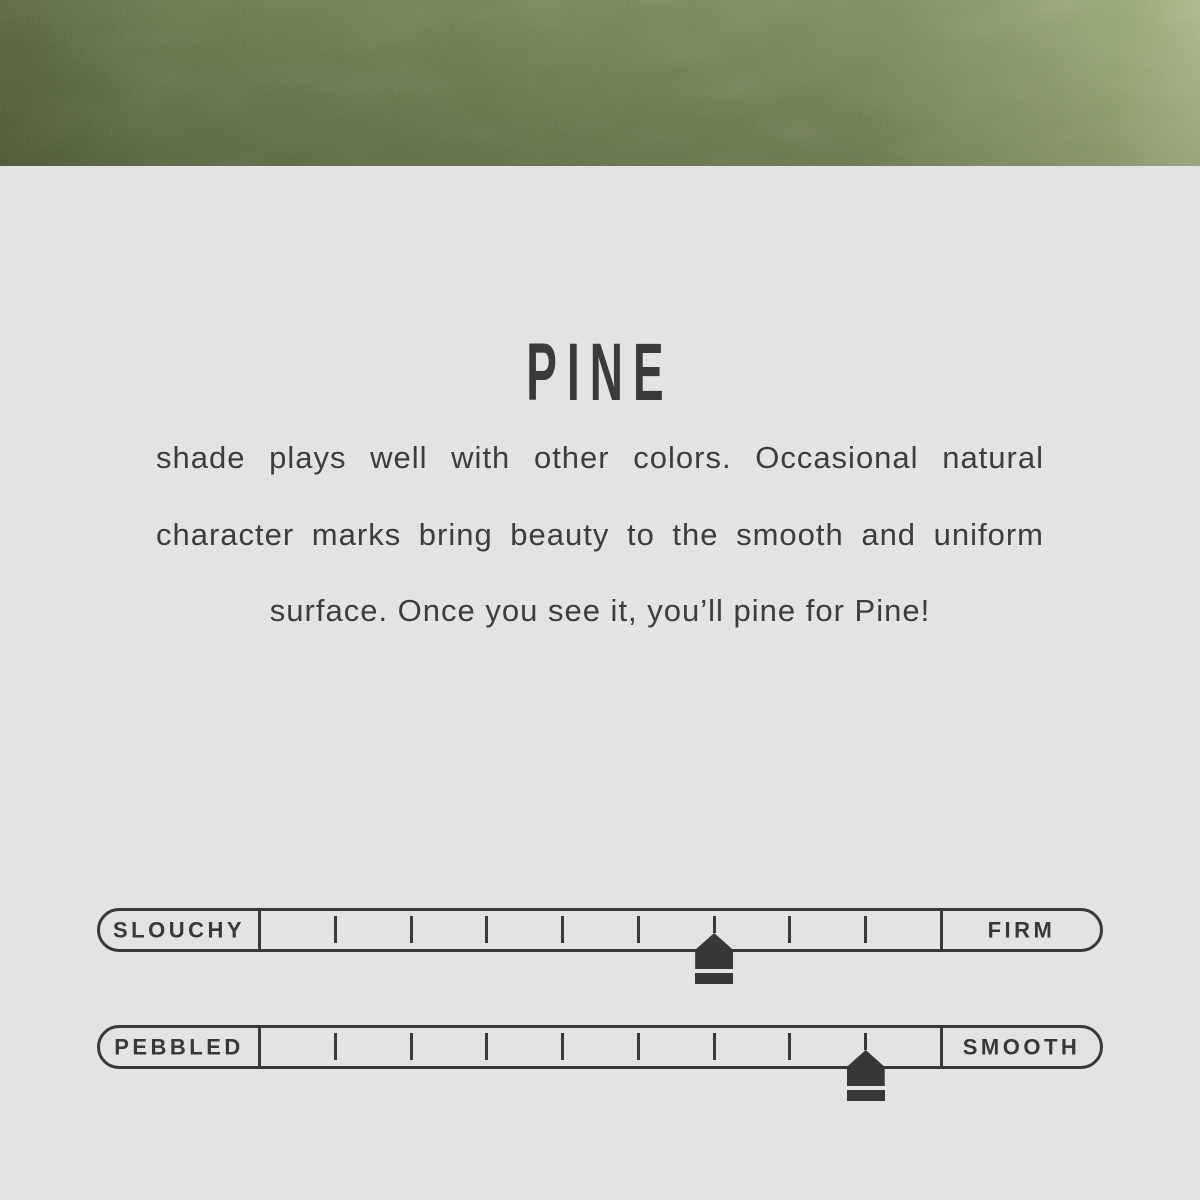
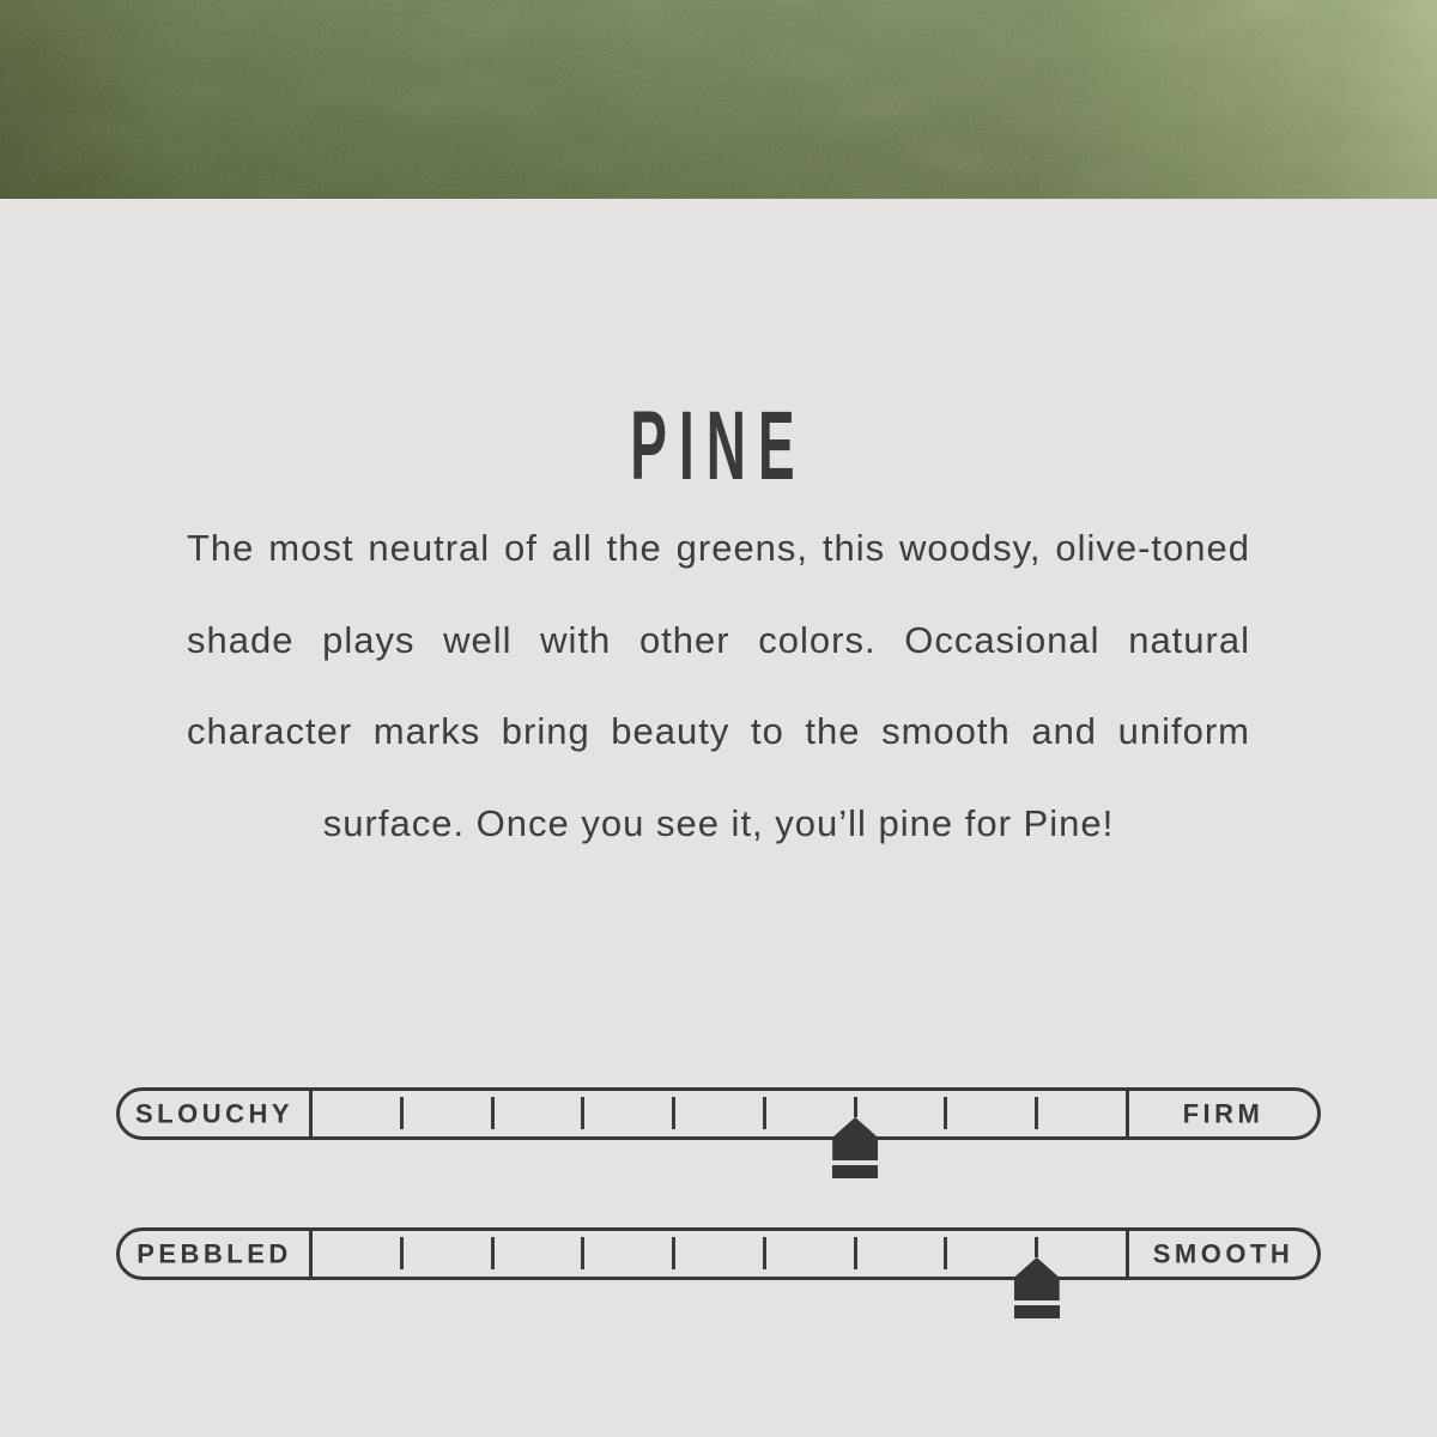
  PINE
+ The most neutral of all the greens, this woodsy, olive-toned
  shade plays well with other colors. Occasional natural
  character marks bring beauty to the smooth and uniform
  surface. Once you see it, you’ll pine for Pine!
  SLOUCHY
  FIRM
  PEBBLED
  SMOOTH
